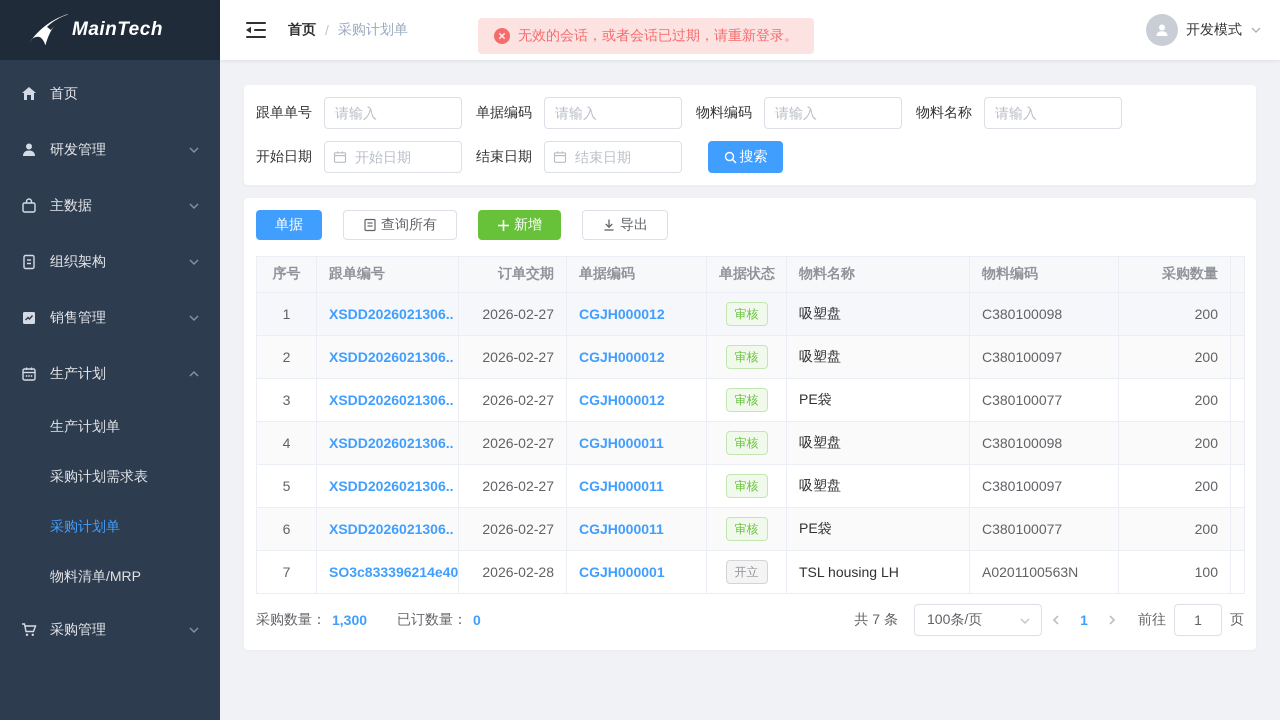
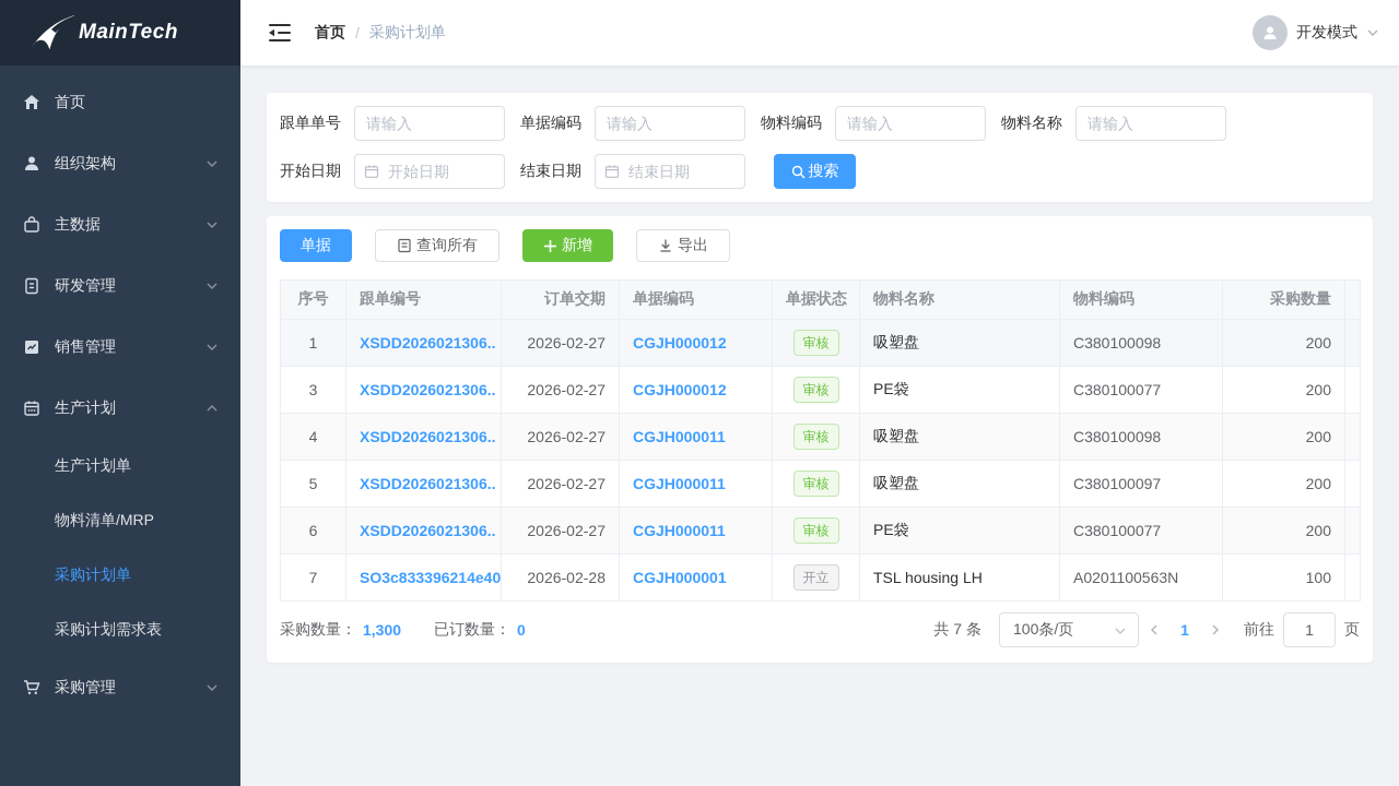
  MainTech
  首页
- 研发管理
+ 组织架构
  主数据
- 组织架构
+ 研发管理
  销售管理
  生产计划
  生产计划单
- 采购计划需求表
+ 物料清单/MRP
  采购计划单
- 物料清单/MRP
+ 采购计划需求表
  采购管理
  首页
  /
  采购计划单
- 无效的会话，或者会话已过期，请重新登录。
  开发模式
  跟单单号
  请输入
  单据编码
  请输入
  物料编码
  请输入
  物料名称
  请输入
  开始日期
  开始日期
  结束日期
  结束日期
  搜索
  单据
  查询所有
  新增
  导出
  序号	跟单编号	订单交期	单据编码	单据状态	物料名称	物料编码	采购数量
  1	XSDD2026021306..	2026-02-27	CGJH000012	审核	吸塑盘	C380100098	200
- 2	XSDD2026021306..	2026-02-27	CGJH000012	审核	吸塑盘	C380100097	200
  3	XSDD2026021306..	2026-02-27	CGJH000012	审核	PE袋	C380100077	200
  4	XSDD2026021306..	2026-02-27	CGJH000011	审核	吸塑盘	C380100098	200
  5	XSDD2026021306..	2026-02-27	CGJH000011	审核	吸塑盘	C380100097	200
  6	XSDD2026021306..	2026-02-27	CGJH000011	审核	PE袋	C380100077	200
  7	SO3c833396214e40	2026-02-28	CGJH000001	开立	TSL housing LH	A0201100563N	100
  采购数量：
  1,300
  已订数量：
  0
  共 7 条
  100条/页
  1
  前往
  1
  页
